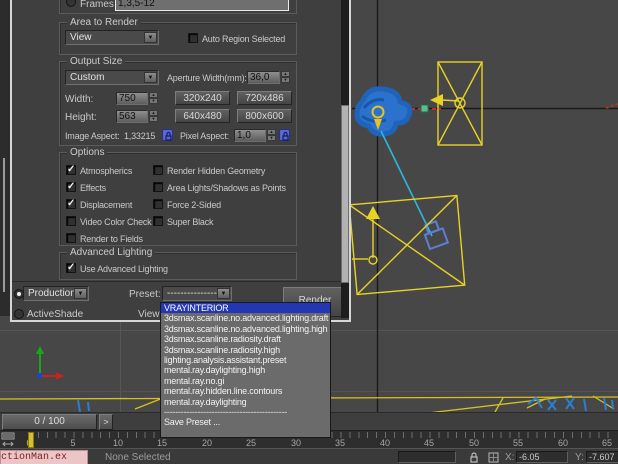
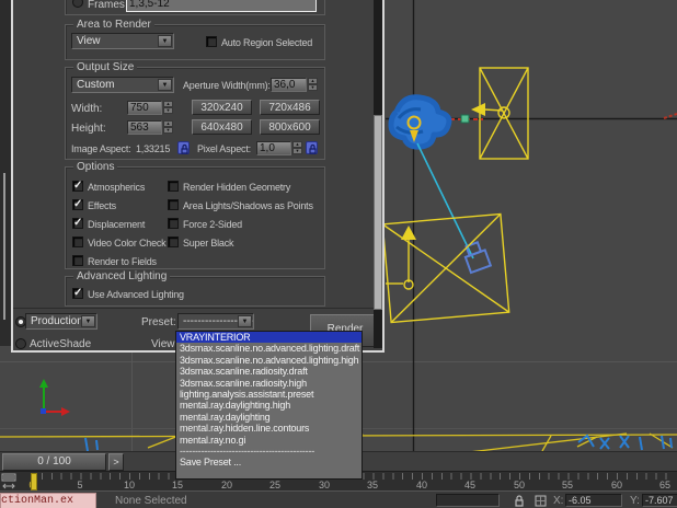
  Frames
  1,3,5-12
  Area to Render
  View
  Auto Region Selected
  Output Size
  Custom
  Aperture Width(mm):
  36,0
  Width:
  750
  320x240
  720x486
  Height:
  563
  640x480
  800x600
  Image Aspect:
  1,33215
  Pixel Aspect:
  1,0
  Options
  ✓
  Atmospherics
  ✓
  Effects
  ✓
  Displacement
  Video Color Check
  Render to Fields
  Render Hidden Geometry
  Area Lights/Shadows as Points
  Force 2-Sided
  Super Black
  Advanced Lighting
  ✓
  Use Advanced Lighting
  Productio
  ActiveShade
  Preset:
  ---------------
  View
  Render
  VRAYINTERIOR
  3dsmax.scanline.no.advanced.lighting.draft
  3dsmax.scanline.no.advanced.lighting.high
  3dsmax.scanline.radiosity.draft
  3dsmax.scanline.radiosity.high
  lighting.analysis.assistant.preset
  mental.ray.daylighting.high
- mental.ray.no.gi
+ mental.ray.daylighting
  mental.ray.hidden.line.contours
- mental.ray.daylighting
+ mental.ray.no.gi
  --------------------------------------------
  Save Preset ...
  0 / 100
  >
  5
  10
  15
  20
  25
  30
  35
  40
  45
  50
  55
  60
  65
  ctionMan.ex
  None Selected
  X:
  -6.05
  Y:
  -7.607
